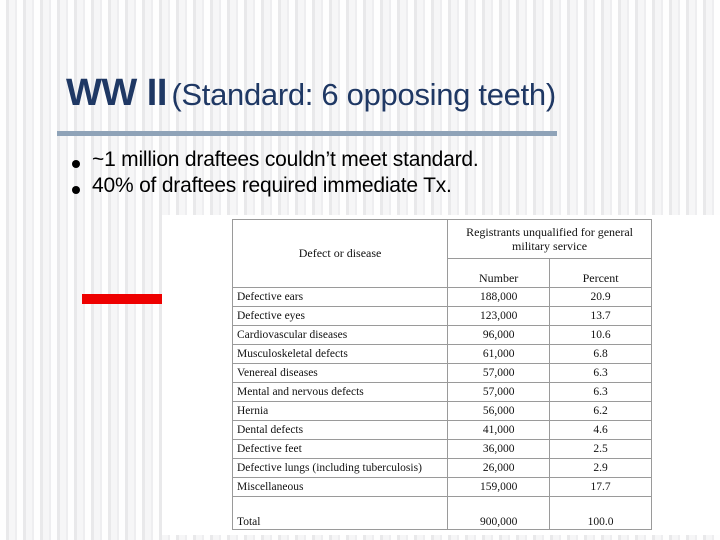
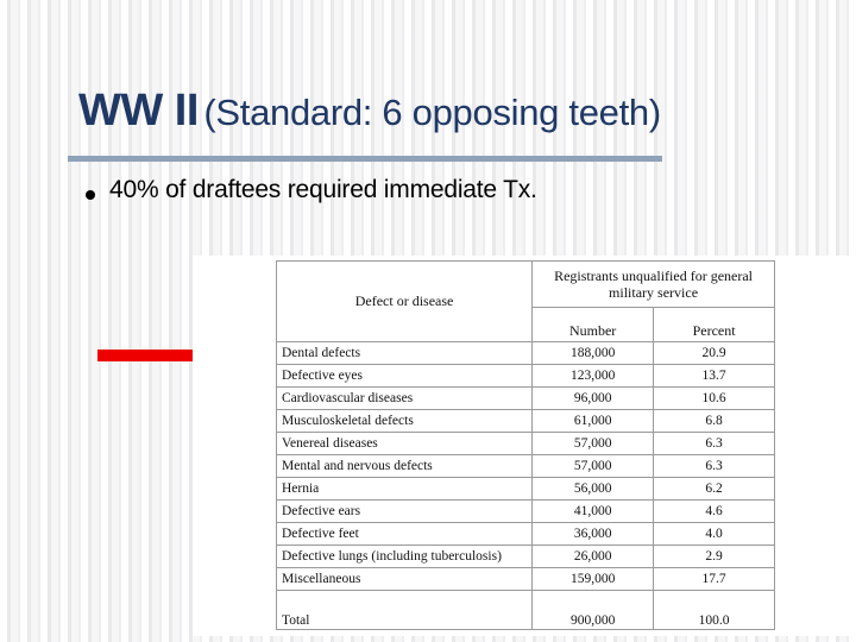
  WW II (Standard: 6 opposing teeth)
- ~1 million draftees couldn’t meet standard.
  40% of draftees required immediate Tx.
  Defect or disease	Registrants unqualified for general military service
  Number	Percent
- Defective ears	188,000	20.9
+ Dental defects	188,000	20.9
  Defective eyes	123,000	13.7
  Cardiovascular diseases	96,000	10.6
  Musculoskeletal defects	61,000	6.8
  Venereal diseases	57,000	6.3
  Mental and nervous defects	57,000	6.3
  Hernia	56,000	6.2
- Dental defects	41,000	4.6
+ Defective ears	41,000	4.6
- Defective feet	36,000	2.5
+ Defective feet	36,000	4.0
  Defective lungs (including tuberculosis)	26,000	2.9
  Miscellaneous	159,000	17.7
  Total	900,000	100.0
